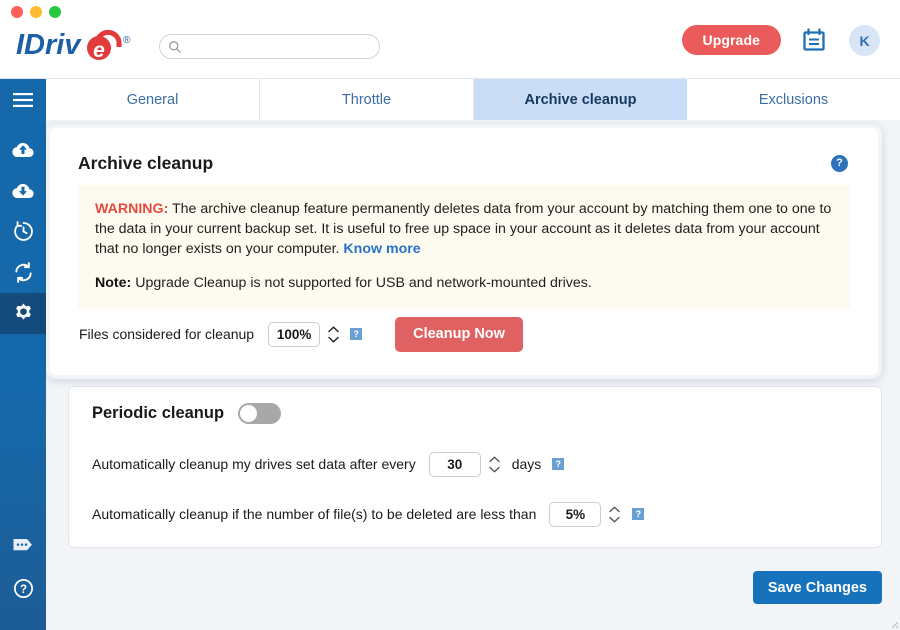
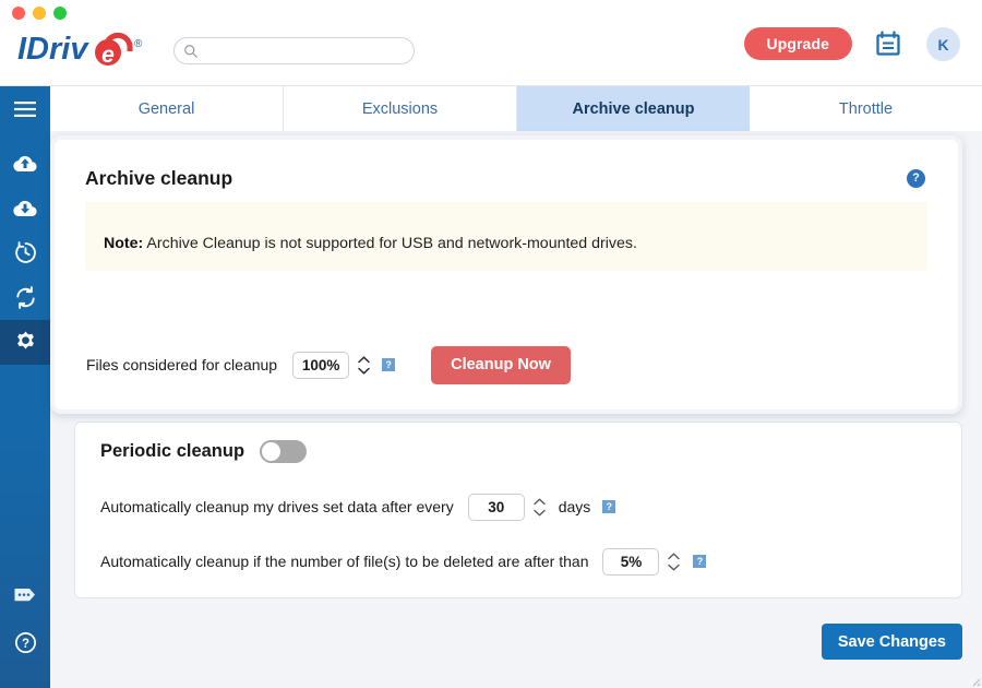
  IDriv
  e
  ®
  Upgrade
  K
  ?
  General
- Throttle
+ Exclusions
  Archive cleanup
- Exclusions
+ Throttle
  Archive cleanup
  ?
- WARNING: The archive cleanup feature permanently deletes data from your account by matching them one to one to the data in your current backup set. It is useful to free up space in your account as it deletes data from your account that no longer exists on your computer. Know more
- Note: Upgrade Cleanup is not supported for USB and network-mounted drives.
+ Note: Archive Cleanup is not supported for USB and network-mounted drives.
  Files considered for cleanup
  100%
  ?
  Cleanup Now
  Periodic cleanup
  Automatically cleanup my drives set data after every
  30
  days
  ?
- Automatically cleanup if the number of file(s) to be deleted are less than
+ Automatically cleanup if the number of file(s) to be deleted are after than
  5%
  ?
  Save Changes
